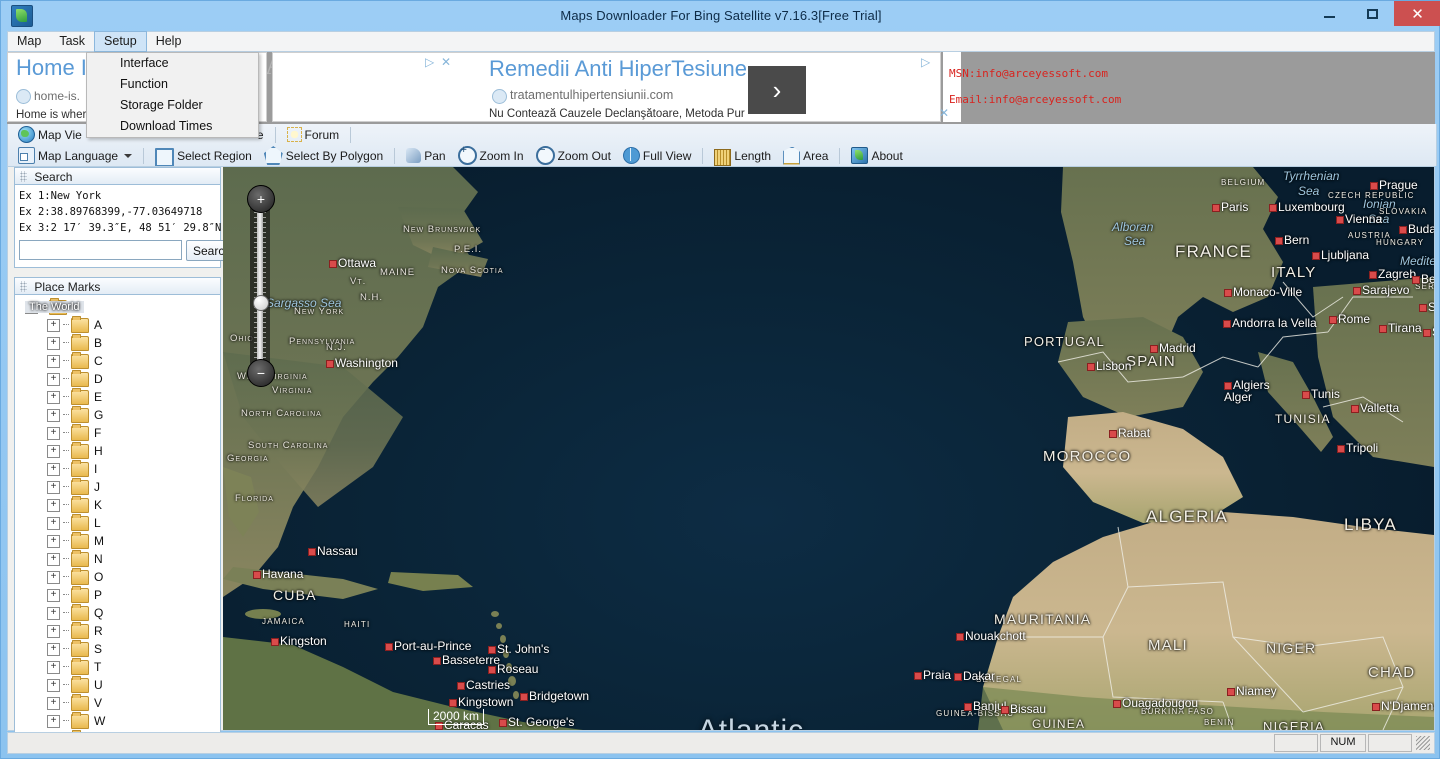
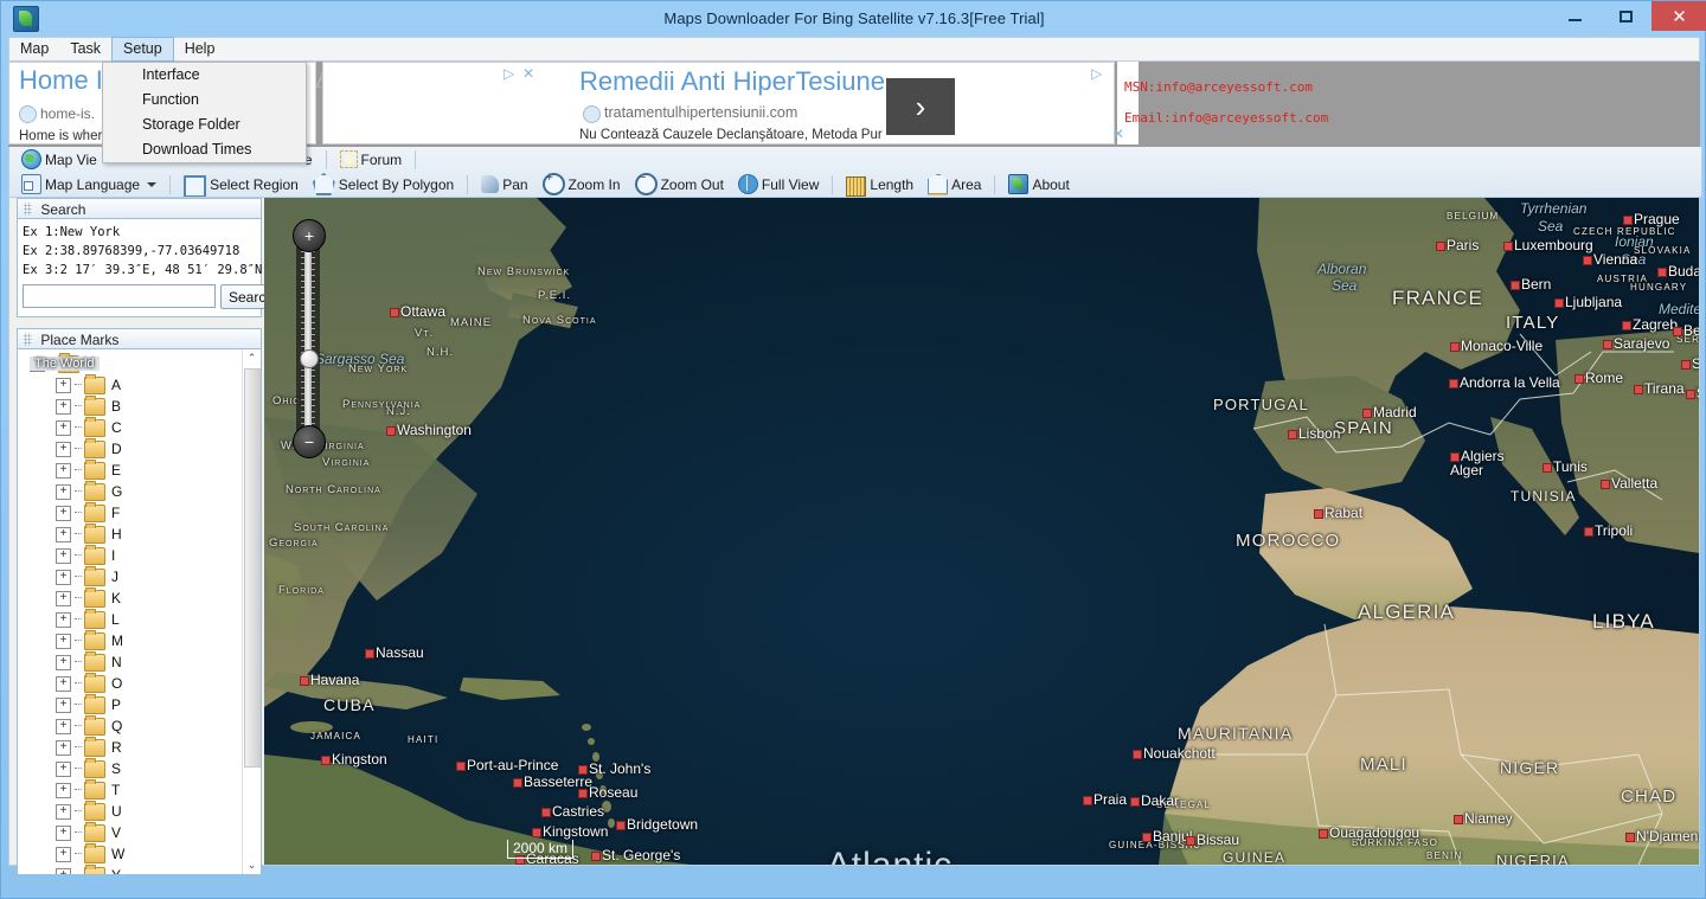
  Maps Downloader For Bing Satellite v7.16.3[Free Trial]
  ✕
  Map
  Task
  Setup
  Help
  Home I
  home-is.
  Home is wher
  ▷
  ✕
  Remedii Anti HiperTesiune
  tratamentulhipertensiunii.com
  Nu Contează Cauzele Declanşătoare, Metoda Pur
  ›
  ▷
  ✕
  MSN:info@arceyessoft.com
  Email:info@arceyessoft.com
  Map Vie
  e
  Forum
  Map Language
  Select Region
  Select By Polygon
  Pan
  Zoom In
  Zoom Out
  Full View
  Length
  Area
  About
  Search
  Ex 1:New York
  Ex 2:38.89768399,-77.03649718
  Ex 3:2 17′ 39.3″E, 48 51′ 29.8″N
  Searc
  Place Marks
  The World
  +
  A
  +
  B
  +
  C
  +
  D
  +
  E
  +
  G
  +
  F
  +
  H
  +
  I
  +
  J
  +
  K
  +
  L
  +
  M
  +
  N
  +
  O
  +
  P
  +
  Q
  +
  R
  +
  S
  +
  T
  +
  U
  +
  V
  +
  W
+ ⌃
+ ⌄
  Sargasso Sea
  Alboran
  Sea
  Tyrrhenian
  Sea
  Ionian
  Sea
  FRANCE
  ITALY
  SPAIN
  PORTUGAL
  MOROCCO
  ALGERIA
  LIBYA
  TUNISIA
  MAURITANIA
  MALI
  NIGER
  CHAD
  CUBA
  NIGERIA
  GUINEA
  BELGIUM
  CZECH REPUBLIC
  SLOVAKIA
  AUSTRIA
  HUNGARY
  SENEGAL
  GUINEA-BISSU
  BURKINA FASO
  BENIN
  HAITI
  JAMAICA
  New Brunswick
  P.E.I.
  Nova Scotia
  MAINE
  Vt.
  N.H.
  New York
  N.J.
  Pennsylvania
  Ohio
  Virginia
  North Carolina
  South Carolina
  Florida
  Georgia
  Ottawa
  Washington
  Nassau
  Havana
  Kingston
  Port-au-Prince
  Basseterre
  St. John's
  Roseau
  Castries
  Bridgetown
  Kingstown
  St. George's
  Caracas
  Paris
  Luxembourg
  Prague
  Vienna
  Bern
  Ljubljana
  Zagreb
  Sarajevo
  Monaco-Ville
  Andorra la Vella
  Rome
  Tirana
  Madrid
  Lisbon
  Algiers
  Alger
  Tunis
  Valletta
  Rabat
  Tripoli
  Nouakchott
  Praia
  Dakar
  Bissau
  Ouagadougou
  Niamey
  N'Djamen
  +
  −
  2000 km
- NUM
  Interface
  Function
  Storage Folder
  Download Times
